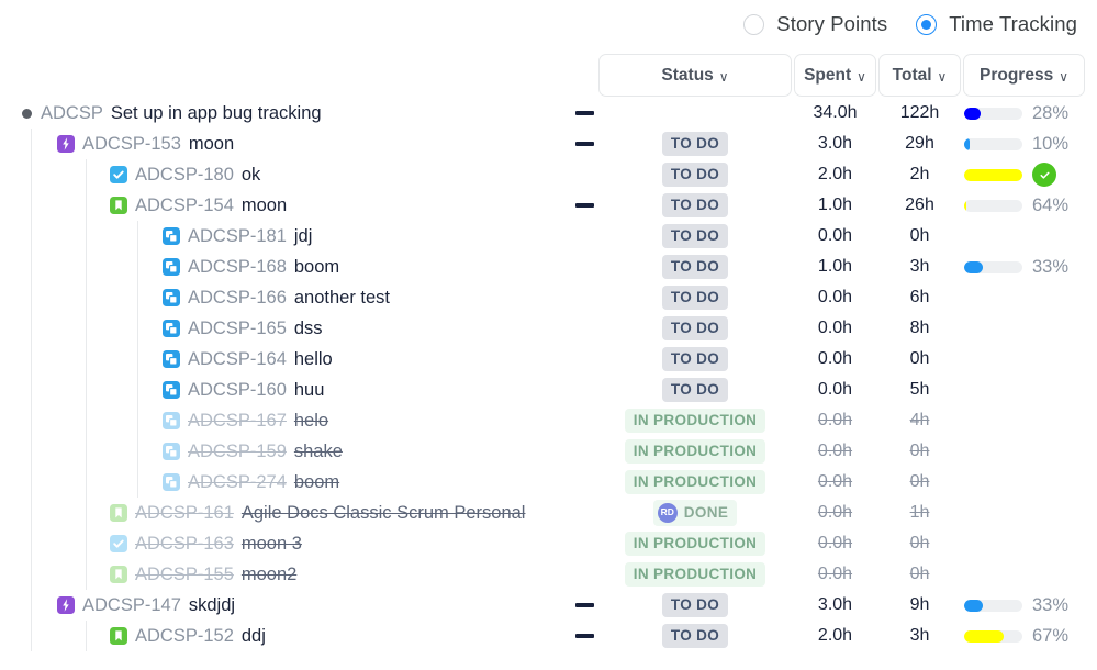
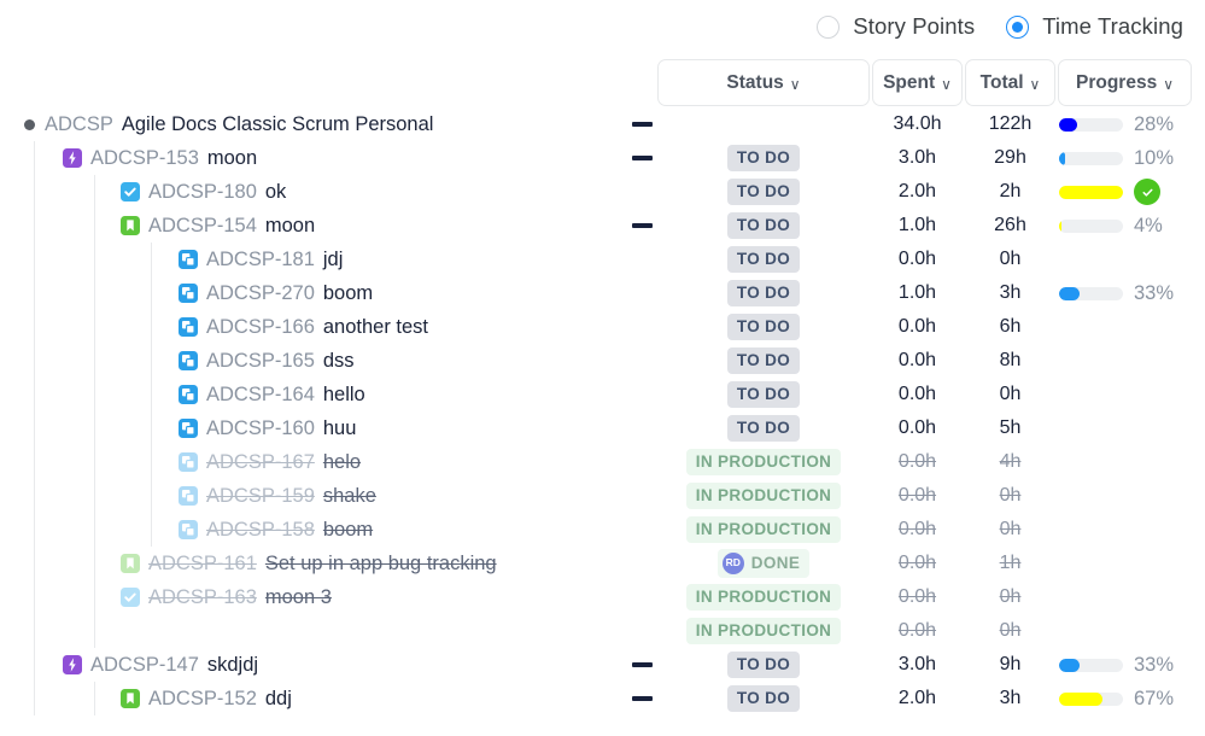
  Story Points
  Time Tracking
  Status
  ∨
  Spent
  ∨
  Total
  ∨
  Progress
  ∨
  ADCSP
- Set up in app bug tracking
+ Agile Docs Classic Scrum Personal
  34.0h
  122h
  28%
  ADCSP-153
  moon
  TO DO
  3.0h
  29h
  10%
  ADCSP-180
  ok
  TO DO
  2.0h
  2h
  ADCSP-154
  moon
  TO DO
  1.0h
  26h
- 64%
+ 4%
  ADCSP-181
  jdj
  TO DO
  0.0h
  0h
- ADCSP-168
+ ADCSP-270
  boom
  TO DO
  1.0h
  3h
  33%
  ADCSP-166
  another test
  TO DO
  0.0h
  6h
  ADCSP-165
  dss
  TO DO
  0.0h
  8h
  ADCSP-164
  hello
  TO DO
  0.0h
  0h
  ADCSP-160
  huu
  TO DO
  0.0h
  5h
  ADCSP-167
  helo
  IN PRODUCTION
  0.0h
  4h
  ADCSP-159
  shake
  IN PRODUCTION
  0.0h
  0h
- ADCSP-274
+ ADCSP-158
  boom
  IN PRODUCTION
  0.0h
  0h
  ADCSP-161
- Agile Docs Classic Scrum Personal
+ Set up in app bug tracking
  RD
  DONE
  0.0h
  1h
  ADCSP-163
  moon 3
  IN PRODUCTION
  0.0h
  0h
- ADCSP-155
- moon2
  IN PRODUCTION
  0.0h
  0h
  ADCSP-147
  skdjdj
  TO DO
  3.0h
  9h
  33%
  ADCSP-152
  ddj
  TO DO
  2.0h
  3h
  67%
